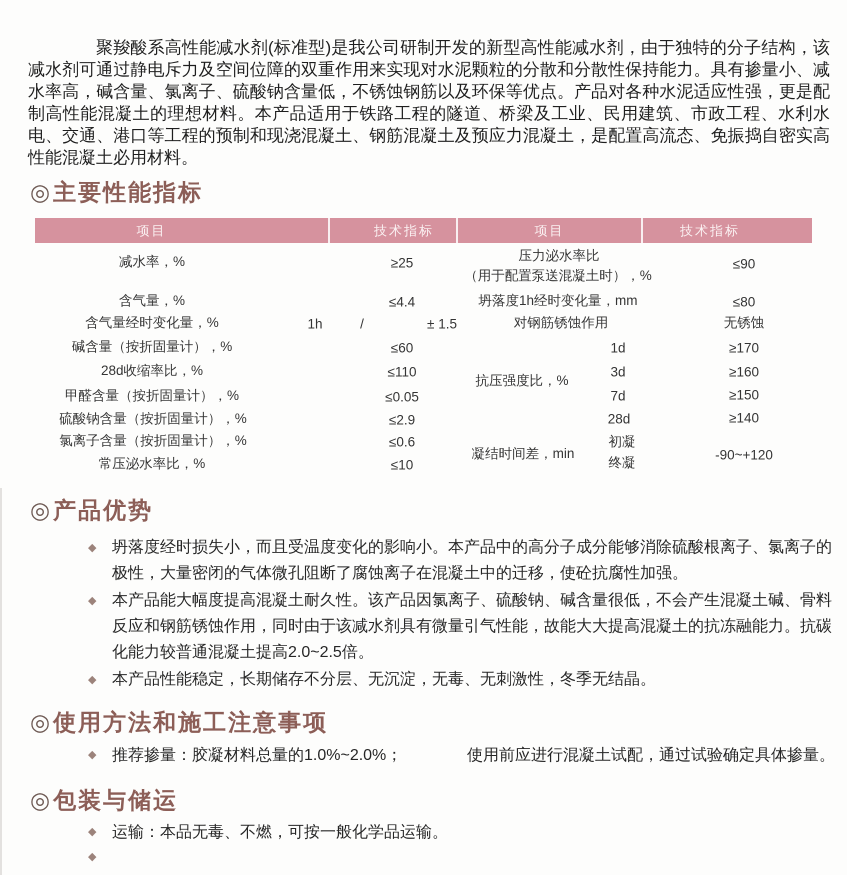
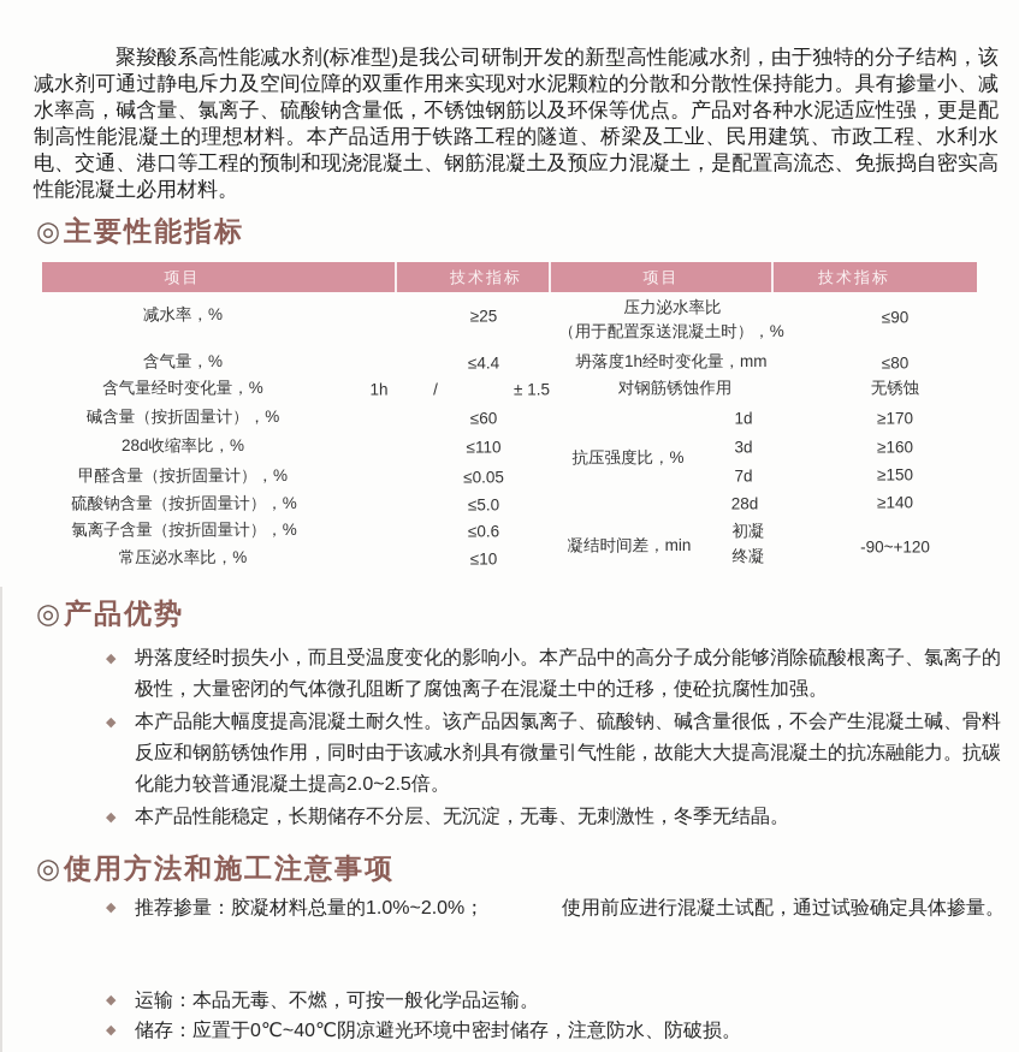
  聚羧酸系高性能减水剂(标准型)是我公司研制开发的新型高性能减水剂，由于独特的分子结构，该减水剂可通过静电斥力及空间位障的双重作用来实现对水泥颗粒的分散和分散性保持能力。具有掺量小、减水率高，碱含量、氯离子、硫酸钠含量低，不锈蚀钢筋以及环保等优点。产品对各种水泥适应性强，更是配制高性能混凝土的理想材料。本产品适用于铁路工程的隧道、桥梁及工业、民用建筑、市政工程、水利水电、交通、港口等工程的预制和现浇混凝土、钢筋混凝土及预应力混凝土，是配置高流态、免振捣自密实高性能混凝土必用材料。
  ◎主要性能指标
  项目
  技术指标
  项目
  技术指标
  减水率，%
  含气量，%
  含气量经时变化量，%
  碱含量（按折固量计），%
  28d收缩率比，%
  甲醛含量（按折固量计），%
  硫酸钠含量（按折固量计），%
  氯离子含量（按折固量计），%
  常压泌水率比，%
  ≥25
  ≤4.4
  1h
  /
  ± 1.5
  ≤60
  ≤110
  ≤0.05
- ≤2.9
+ ≤5.0
  ≤0.6
  ≤10
  压力泌水率比
  （用于配置泵送混凝土时），%
  ≤90
  坍落度1h经时变化量，mm
  ≤80
  对钢筋锈蚀作用
  无锈蚀
  抗压强度比，%
  1d
  ≥170
  3d
  ≥160
  7d
  ≥150
  28d
  ≥140
  凝结时间差，min
  初凝
  终凝
  -90~+120
  ◎产品优势
  ◆
  坍落度经时损失小，而且受温度变化的影响小。本产品中的高分子成分能够消除硫酸根离子、氯离子的极性，大量密闭的气体微孔阻断了腐蚀离子在混凝土中的迁移，使砼抗腐性加强。
  ◆
  本产品能大幅度提高混凝土耐久性。该产品因氯离子、硫酸钠、碱含量很低，不会产生混凝土碱、骨料反应和钢筋锈蚀作用，同时由于该减水剂具有微量引气性能，故能大大提高混凝土的抗冻融能力。抗碳化能力较普通混凝土提高2.0~2.5倍。
  ◆
  本产品性能稳定，长期储存不分层、无沉淀，无毒、无刺激性，冬季无结晶。
  ◎使用方法和施工注意事项
  ◆
  推荐掺量：胶凝材料总量的1.0%~2.0%；
  使用前应进行混凝土试配，通过试验确定具体掺量。
- ◎包装与储运
  ◆
  运输：本品无毒、不燃，可按一般化学品运输。
  ◆
+ 储存：应置于0℃~40℃阴凉避光环境中密封储存，注意防水、防破损。
